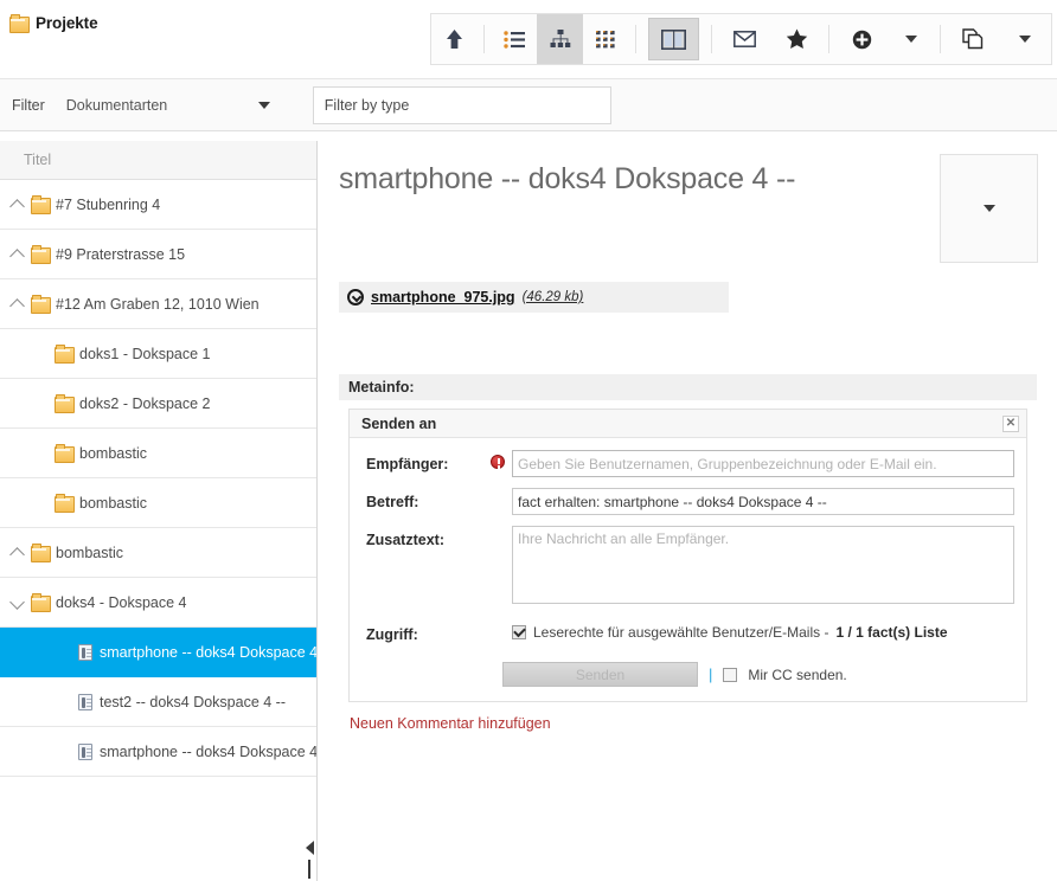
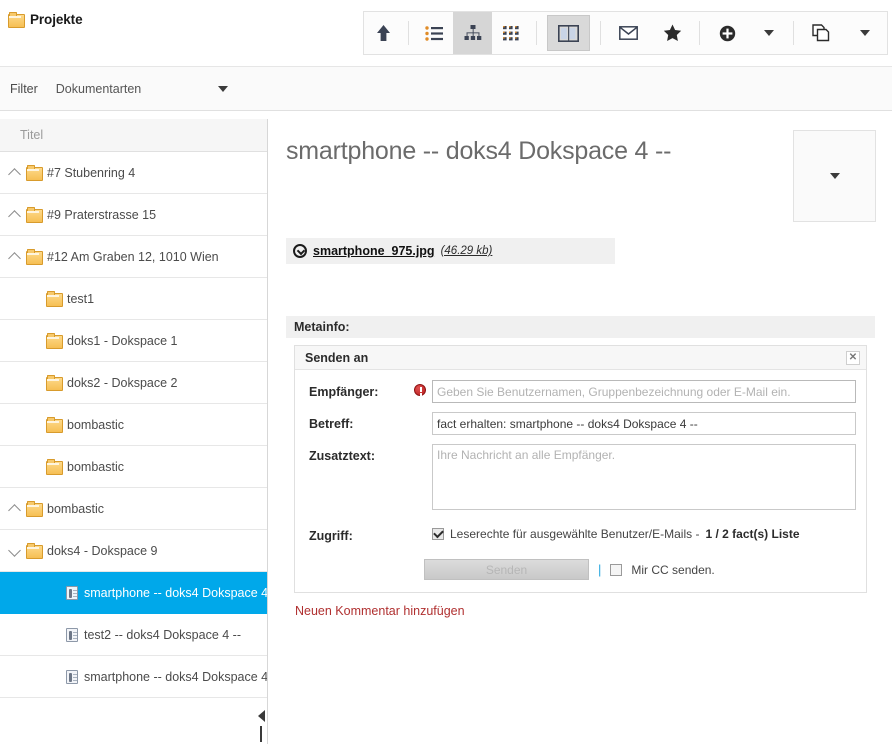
  Projekte
  Filter
  Dokumentarten
- Filter by type
  Titel
  #7 Stubenring 4
  #9 Praterstrasse 15
  #12 Am Graben 12, 1010 Wien
+ test1
  doks1 - Dokspace 1
  doks2 - Dokspace 2
  bombastic
  bombastic
  bombastic
- doks4 - Dokspace 4
+ doks4 - Dokspace 9
  smartphone -- doks4 Dokspace 4
  test2 -- doks4 Dokspace 4 --
  smartphone -- doks4 Dokspace 4
  smartphone -- doks4 Dokspace 4 --
  smartphone_975.jpg
  (46.29 kb)
  Metainfo:
  Senden an
  ✕
  Empfänger:
  Geben Sie Benutzernamen, Gruppenbezeichnung oder E-Mail ein.
  Betreff:
  fact erhalten: smartphone -- doks4 Dokspace 4 --
  Zusatztext:
  Ihre Nachricht an alle Empfänger.
  Zugriff:
  Leserechte für ausgewählte Benutzer/E-Mails -
- 1 / 1 fact(s) Liste
+ 1 / 2 fact(s) Liste
  Senden
  |
  Mir CC senden.
  Neuen Kommentar hinzufügen
